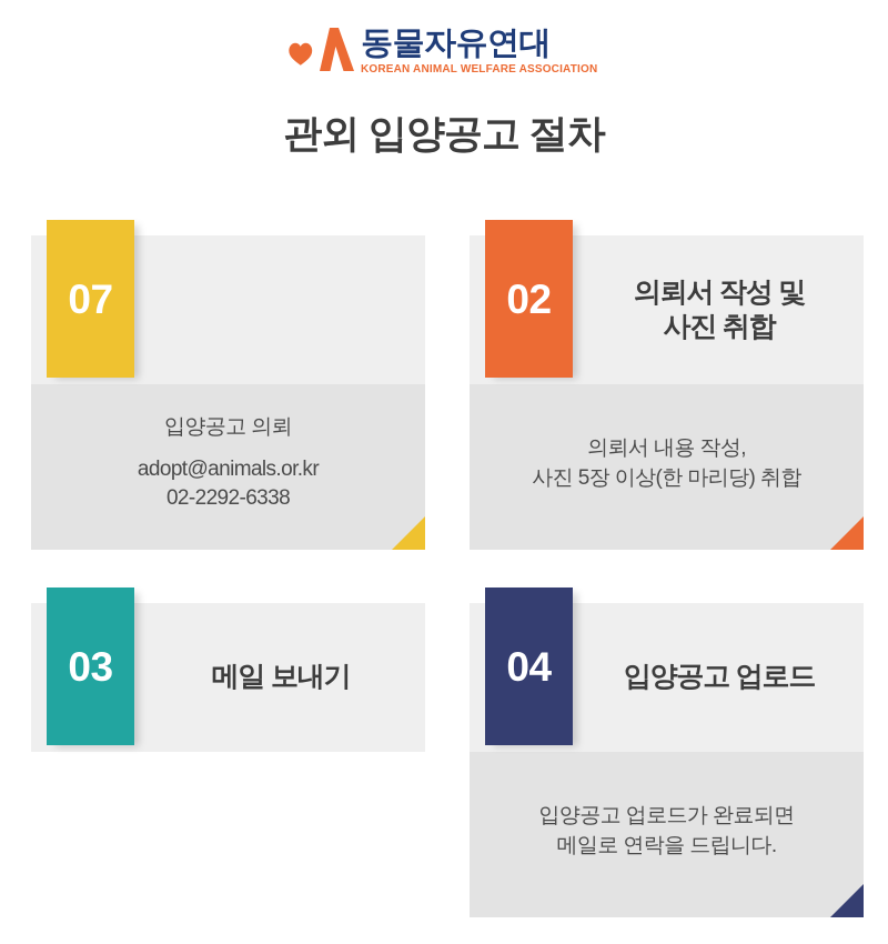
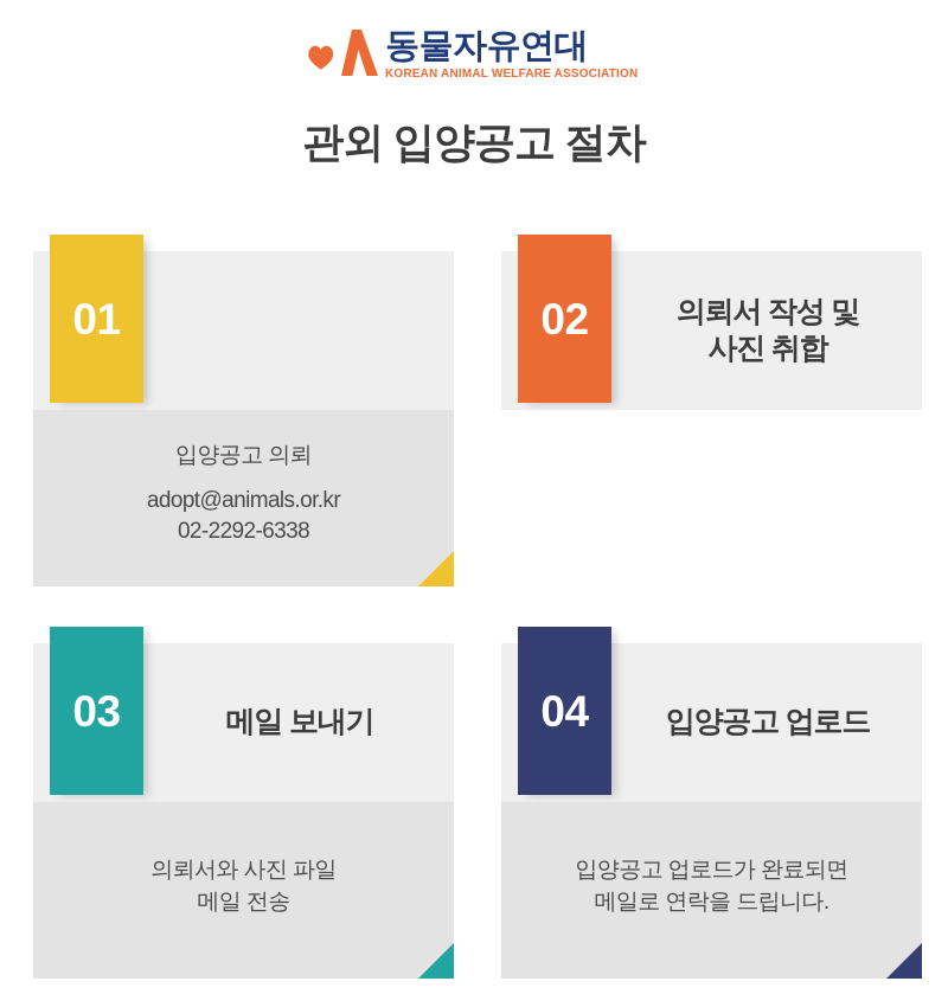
  동물자유연대
  KOREAN ANIMAL WELFARE ASSOCIATION
  관외 입양공고 절차
- 07
+ 01
  입양공고 의뢰
  adopt@animals.or.kr
  02-2292-6338
  02
  의뢰서 작성 및
  사진 취합
- 의뢰서 내용 작성,
- 사진 5장 이상(한 마리당) 취합
  03
  메일 보내기
+ 의뢰서와 사진 파일
+ 메일 전송
  04
  입양공고 업로드
  입양공고 업로드가 완료되면
  메일로 연락을 드립니다.
